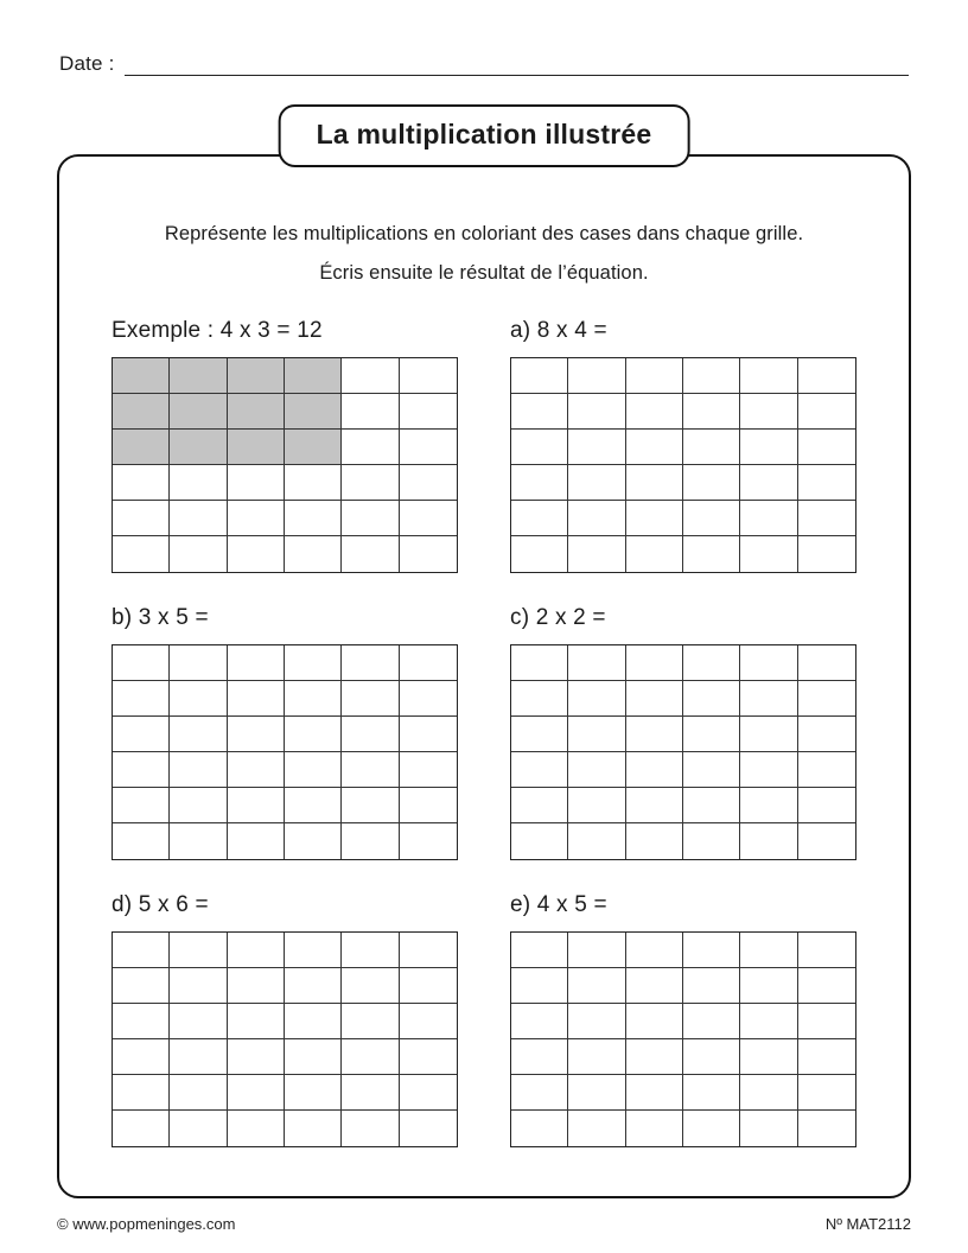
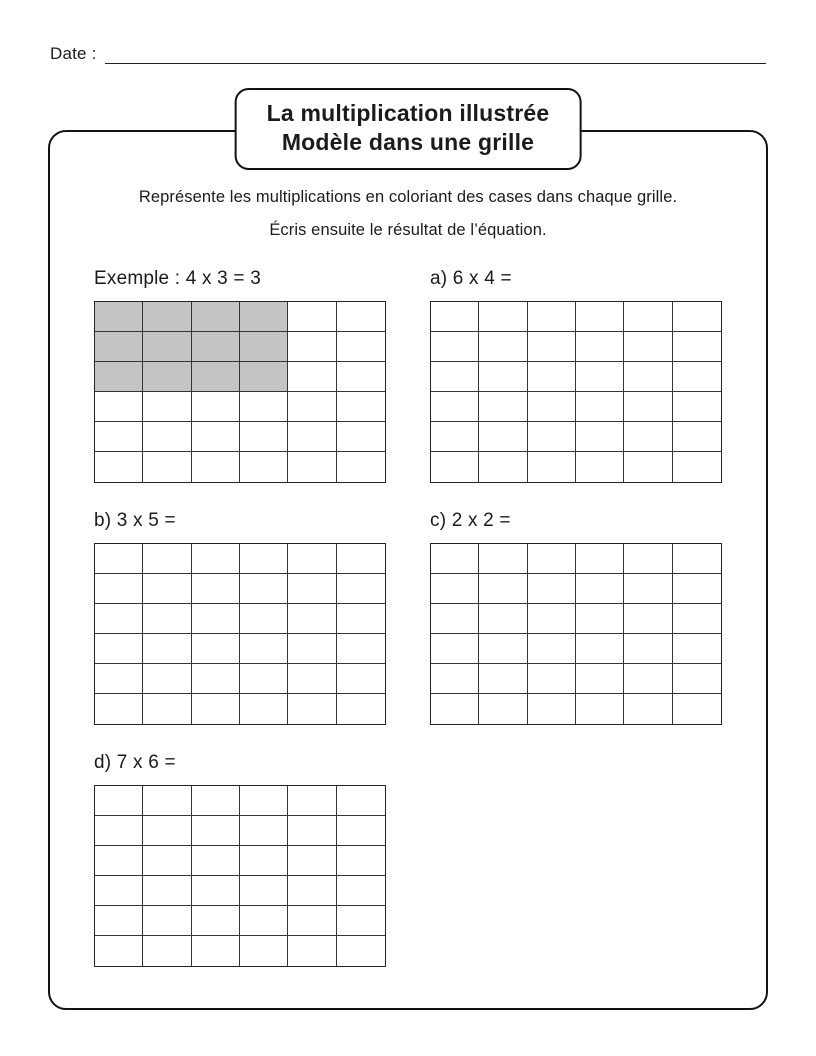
  Date :
  La multiplication illustrée
+ Modèle dans une grille
  Représente les multiplications en coloriant des cases dans chaque grille.
  Écris ensuite le résultat de l’équation.
- Exemple : 4 x 3 = 12
+ Exemple : 4 x 3 = 3
- a) 8 x 4 =
+ a) 6 x 4 =
  b) 3 x 5 =
  c) 2 x 2 =
- d) 5 x 6 =
+ d) 7 x 6 =
- e) 4 x 5 =
- © www.popmeninges.com
- Nº MAT2112
